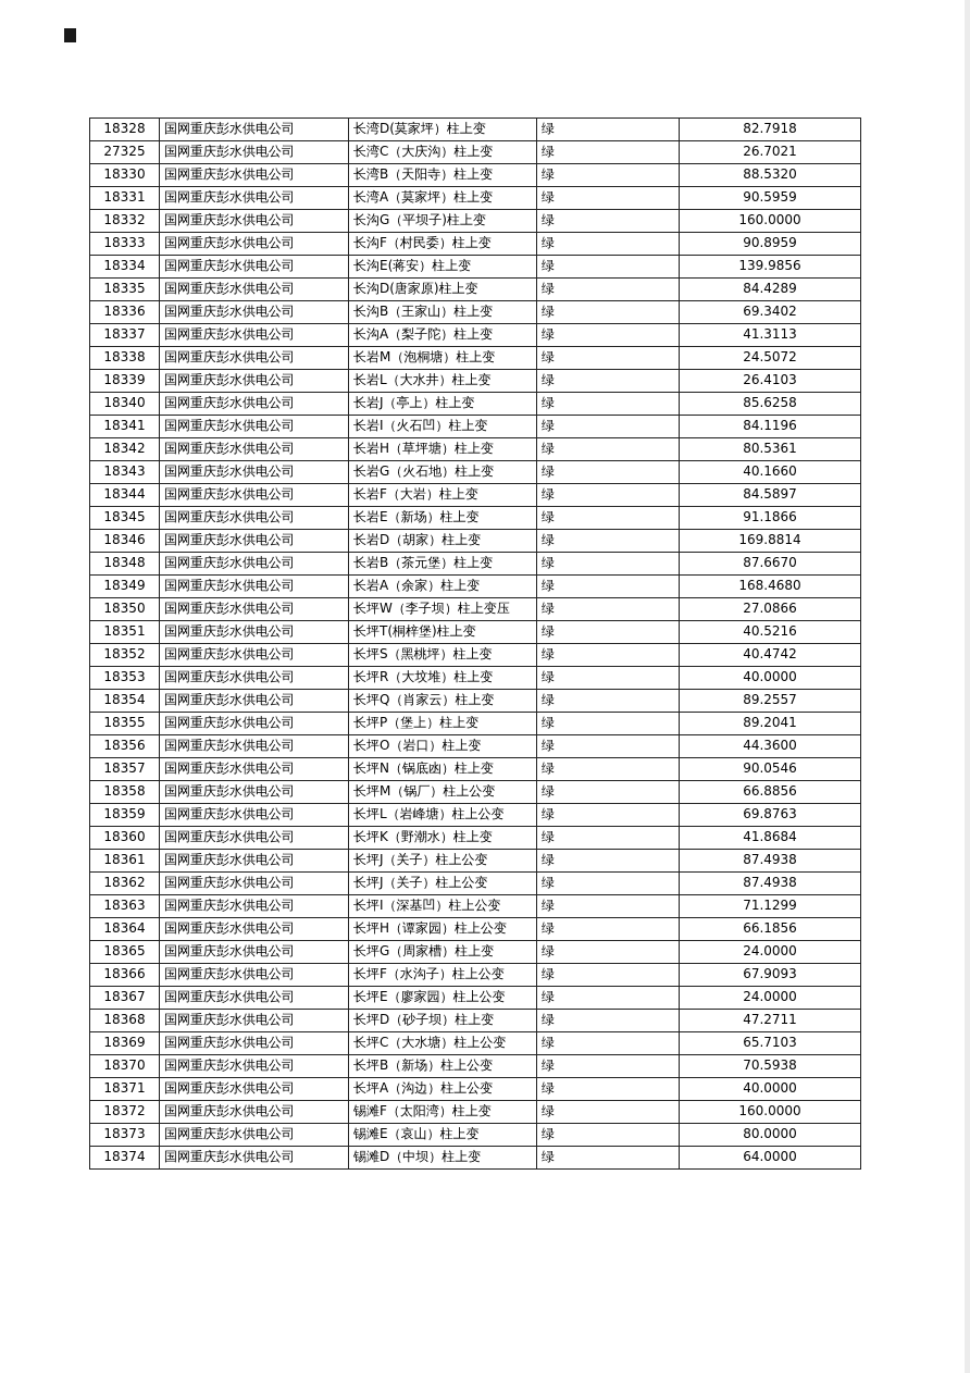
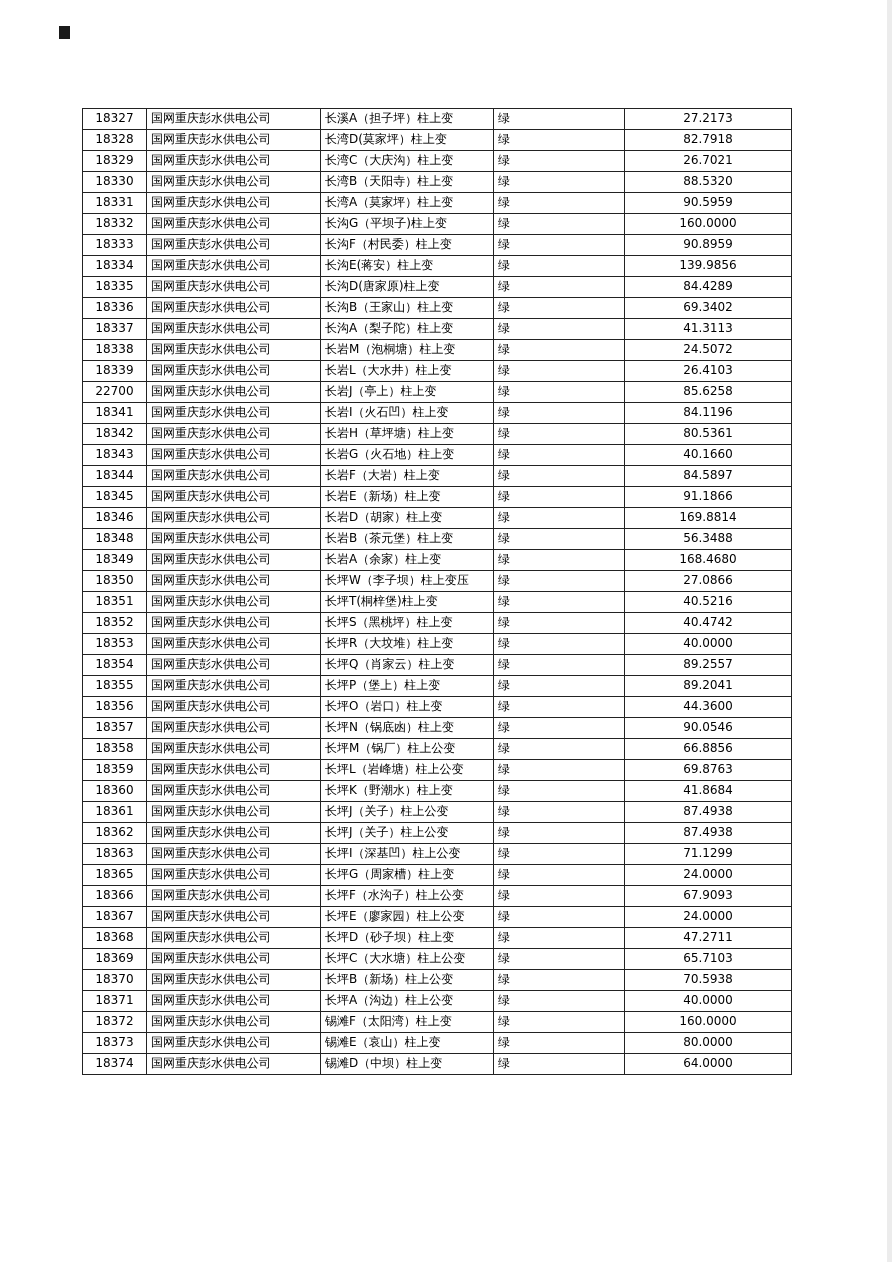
+ 18327	国网重庆彭水供电公司	长溪A（担子坪）柱上变	绿	27.2173
  18328	国网重庆彭水供电公司	长湾D(莫家坪）柱上变	绿	82.7918
- 27325	国网重庆彭水供电公司	长湾C（大庆沟）柱上变	绿	26.7021
+ 18329	国网重庆彭水供电公司	长湾C（大庆沟）柱上变	绿	26.7021
  18330	国网重庆彭水供电公司	长湾B（天阳寺）柱上变	绿	88.5320
  18331	国网重庆彭水供电公司	长湾A（莫家坪）柱上变	绿	90.5959
  18332	国网重庆彭水供电公司	长沟G（平坝子)柱上变	绿	160.0000
  18333	国网重庆彭水供电公司	长沟F（村民委）柱上变	绿	90.8959
  18334	国网重庆彭水供电公司	长沟E(蒋安）柱上变	绿	139.9856
  18335	国网重庆彭水供电公司	长沟D(唐家原)柱上变	绿	84.4289
  18336	国网重庆彭水供电公司	长沟B（王家山）柱上变	绿	69.3402
  18337	国网重庆彭水供电公司	长沟A（梨子陀）柱上变	绿	41.3113
  18338	国网重庆彭水供电公司	长岩M（泡桐塘）柱上变	绿	24.5072
  18339	国网重庆彭水供电公司	长岩L（大水井）柱上变	绿	26.4103
- 18340	国网重庆彭水供电公司	长岩J（亭上）柱上变	绿	85.6258
+ 22700	国网重庆彭水供电公司	长岩J（亭上）柱上变	绿	85.6258
  18341	国网重庆彭水供电公司	长岩I（火石凹）柱上变	绿	84.1196
  18342	国网重庆彭水供电公司	长岩H（草坪塘）柱上变	绿	80.5361
  18343	国网重庆彭水供电公司	长岩G（火石地）柱上变	绿	40.1660
  18344	国网重庆彭水供电公司	长岩F（大岩）柱上变	绿	84.5897
  18345	国网重庆彭水供电公司	长岩E（新场）柱上变	绿	91.1866
  18346	国网重庆彭水供电公司	长岩D（胡家）柱上变	绿	169.8814
- 18348	国网重庆彭水供电公司	长岩B（茶元堡）柱上变	绿	87.6670
+ 18348	国网重庆彭水供电公司	长岩B（茶元堡）柱上变	绿	56.3488
  18349	国网重庆彭水供电公司	长岩A（余家）柱上变	绿	168.4680
  18350	国网重庆彭水供电公司	长坪W（李子坝）柱上变压	绿	27.0866
  18351	国网重庆彭水供电公司	长坪T(桐梓堡)柱上变	绿	40.5216
  18352	国网重庆彭水供电公司	长坪S（黑桃坪）柱上变	绿	40.4742
  18353	国网重庆彭水供电公司	长坪R（大坟堆）柱上变	绿	40.0000
  18354	国网重庆彭水供电公司	长坪Q（肖家云）柱上变	绿	89.2557
  18355	国网重庆彭水供电公司	长坪P（堡上）柱上变	绿	89.2041
  18356	国网重庆彭水供电公司	长坪O（岩口）柱上变	绿	44.3600
  18357	国网重庆彭水供电公司	长坪N（锅底凼）柱上变	绿	90.0546
  18358	国网重庆彭水供电公司	长坪M（锅厂）柱上公变	绿	66.8856
  18359	国网重庆彭水供电公司	长坪L（岩峰塘）柱上公变	绿	69.8763
  18360	国网重庆彭水供电公司	长坪K（野潮水）柱上变	绿	41.8684
  18361	国网重庆彭水供电公司	长坪J（关子）柱上公变	绿	87.4938
  18362	国网重庆彭水供电公司	长坪J（关子）柱上公变	绿	87.4938
  18363	国网重庆彭水供电公司	长坪I（深基凹）柱上公变	绿	71.1299
- 18364	国网重庆彭水供电公司	长坪H（谭家园）柱上公变	绿	66.1856
  18365	国网重庆彭水供电公司	长坪G（周家槽）柱上变	绿	24.0000
  18366	国网重庆彭水供电公司	长坪F（水沟子）柱上公变	绿	67.9093
  18367	国网重庆彭水供电公司	长坪E（廖家园）柱上公变	绿	24.0000
  18368	国网重庆彭水供电公司	长坪D（砂子坝）柱上变	绿	47.2711
  18369	国网重庆彭水供电公司	长坪C（大水塘）柱上公变	绿	65.7103
  18370	国网重庆彭水供电公司	长坪B（新场）柱上公变	绿	70.5938
  18371	国网重庆彭水供电公司	长坪A（沟边）柱上公变	绿	40.0000
  18372	国网重庆彭水供电公司	锡滩F（太阳湾）柱上变	绿	160.0000
  18373	国网重庆彭水供电公司	锡滩E（哀山）柱上变	绿	80.0000
  18374	国网重庆彭水供电公司	锡滩D（中坝）柱上变	绿	64.0000
